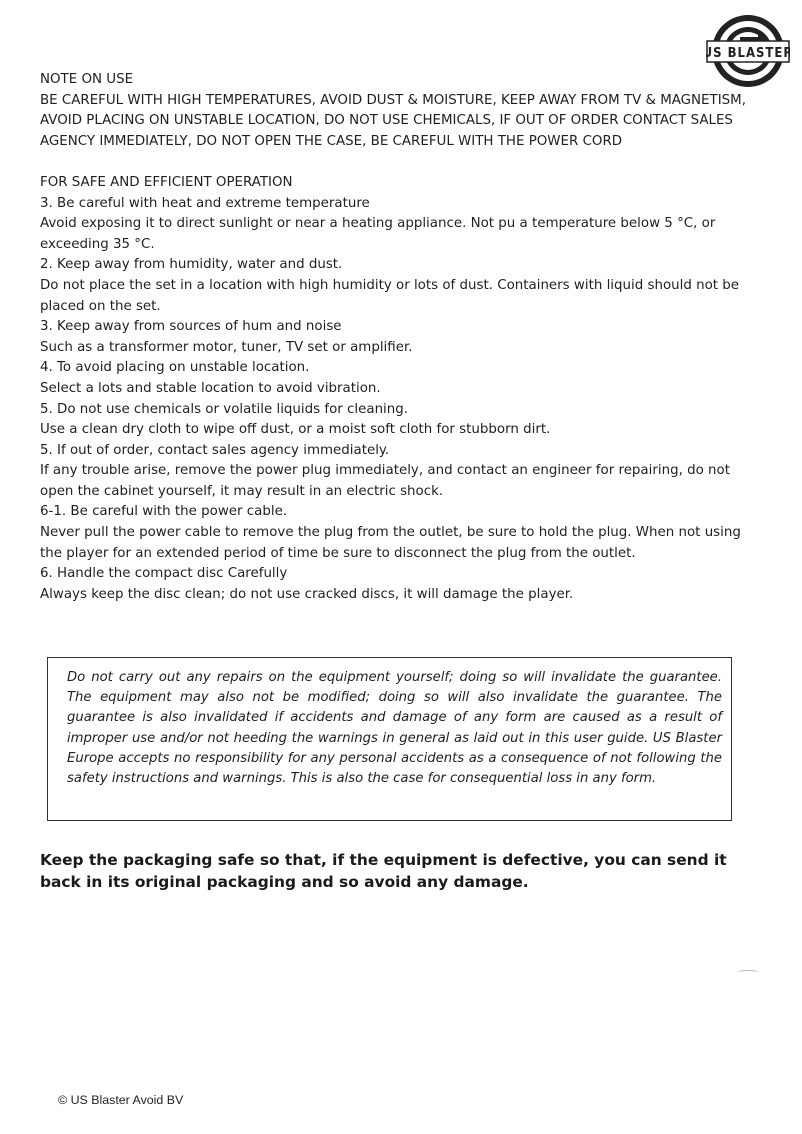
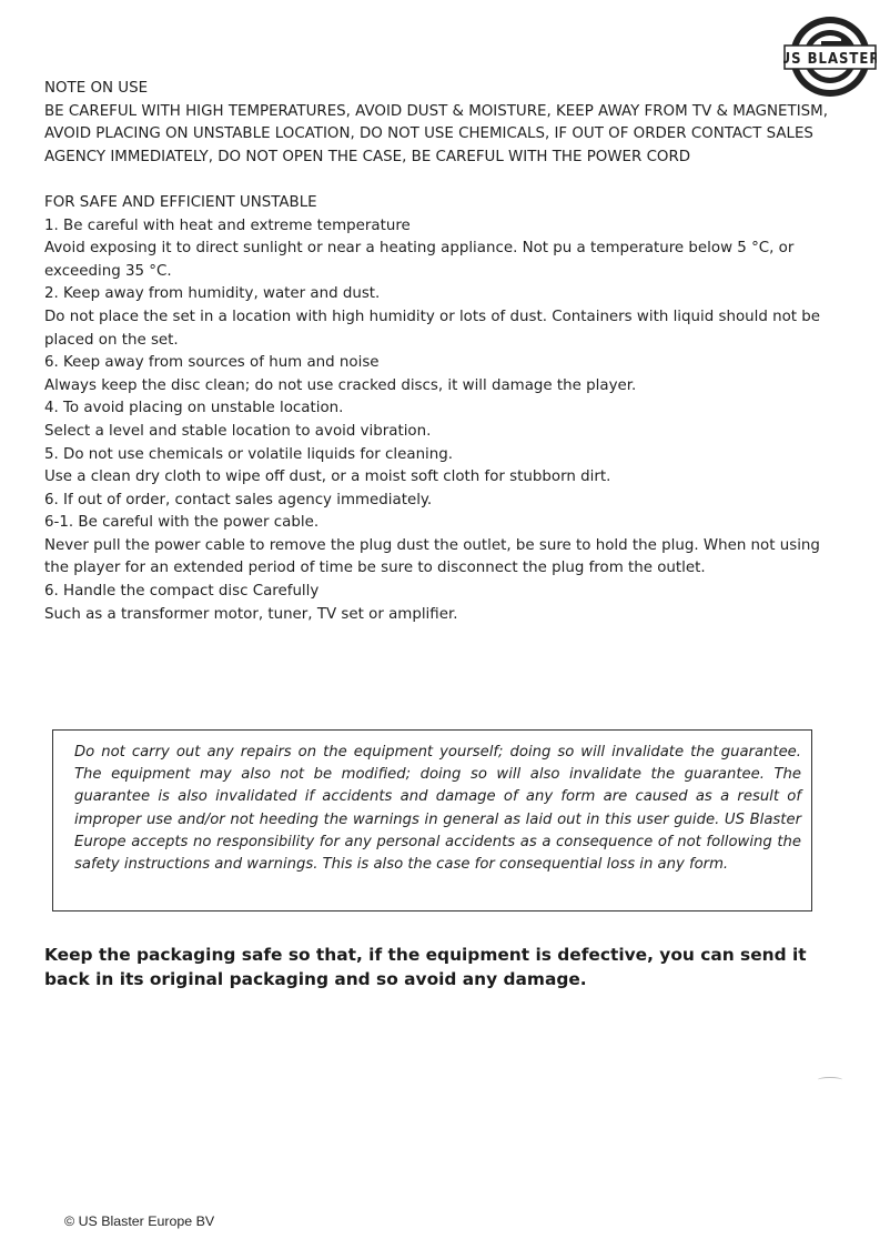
  US BLASTER
  NOTE ON USE
  BE CAREFUL WITH HIGH TEMPERATURES, AVOID DUST & MOISTURE, KEEP AWAY FROM TV & MAGNETISM, AVOID PLACING ON UNSTABLE LOCATION, DO NOT USE CHEMICALS, IF OUT OF ORDER CONTACT SALES AGENCY IMMEDIATELY, DO NOT OPEN THE CASE, BE CAREFUL WITH THE POWER CORD
- FOR SAFE AND EFFICIENT OPERATION
+ FOR SAFE AND EFFICIENT UNSTABLE
- 3. Be careful with heat and extreme temperature
+ 1. Be careful with heat and extreme temperature
  Avoid exposing it to direct sunlight or near a heating appliance. Not pu a temperature below 5 °C, or exceeding 35 °C.
  2. Keep away from humidity, water and dust.
  Do not place the set in a location with high humidity or lots of dust. Containers with liquid should not be placed on the set.
- 3. Keep away from sources of hum and noise
+ 6. Keep away from sources of hum and noise
- Such as a transformer motor, tuner, TV set or amplifier.
+ Always keep the disc clean; do not use cracked discs, it will damage the player.
  4. To avoid placing on unstable location.
- Select a lots and stable location to avoid vibration.
+ Select a level and stable location to avoid vibration.
  5. Do not use chemicals or volatile liquids for cleaning.
  Use a clean dry cloth to wipe off dust, or a moist soft cloth for stubborn dirt.
- 5. If out of order, contact sales agency immediately.
+ 6. If out of order, contact sales agency immediately.
- If any trouble arise, remove the power plug immediately, and contact an engineer for repairing, do not open the cabinet yourself, it may result in an electric shock.
  6-1. Be careful with the power cable.
- Never pull the power cable to remove the plug from the outlet, be sure to hold the plug. When not using the player for an extended period of time be sure to disconnect the plug from the outlet.
+ Never pull the power cable to remove the plug dust the outlet, be sure to hold the plug. When not using the player for an extended period of time be sure to disconnect the plug from the outlet.
  6. Handle the compact disc Carefully
- Always keep the disc clean; do not use cracked discs, it will damage the player.
+ Such as a transformer motor, tuner, TV set or amplifier.
  Do not carry out any repairs on the equipment yourself; doing so will invalidate the guarantee. The equipment may also not be modified; doing so will also invalidate the guarantee. The guarantee is also invalidated if accidents and damage of any form are caused as a result of improper use and/or not heeding the warnings in general as laid out in this user guide. US Blaster Europe accepts no responsibility for any personal accidents as a consequence of not following the safety instructions and warnings. This is also the case for consequential loss in any form.
  Keep the packaging safe so that, if the equipment is defective, you can send it back in its original packaging and so avoid any damage.
- © US Blaster Avoid BV
+ © US Blaster Europe BV
